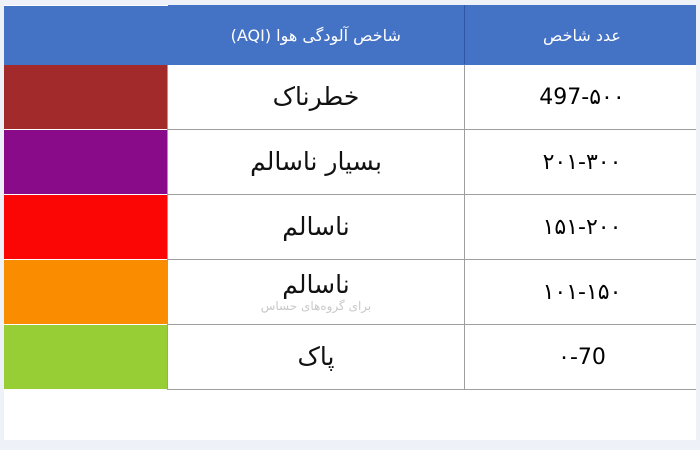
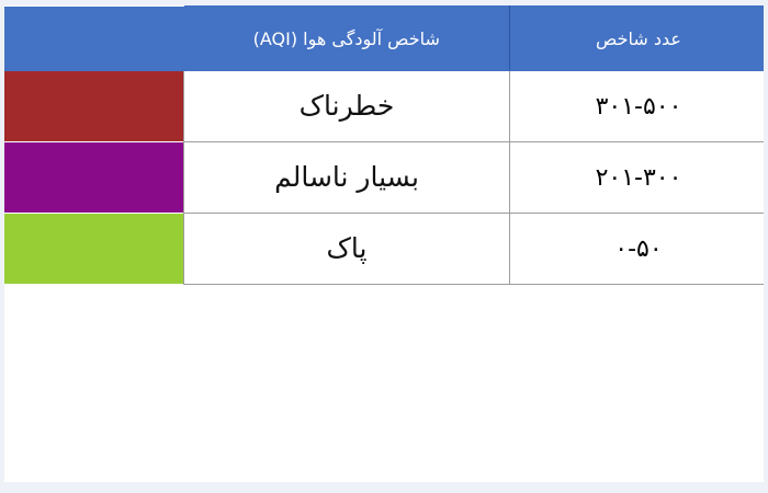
  عدد شاخص	شاخص آلودگی هوا (AQI)
- 497-۵۰۰	خطرناک
+ ۳۰۱-۵۰۰	خطرناک
  ۲۰۱-۳۰۰	بسیار ناسالم
- ۱۵۱-۲۰۰	ناسالم
- ۱۰۱-۱۵۰	ناسالم برای گروه‌های حساس
- ۰-70	پاک
+ ۰-۵۰	پاک
